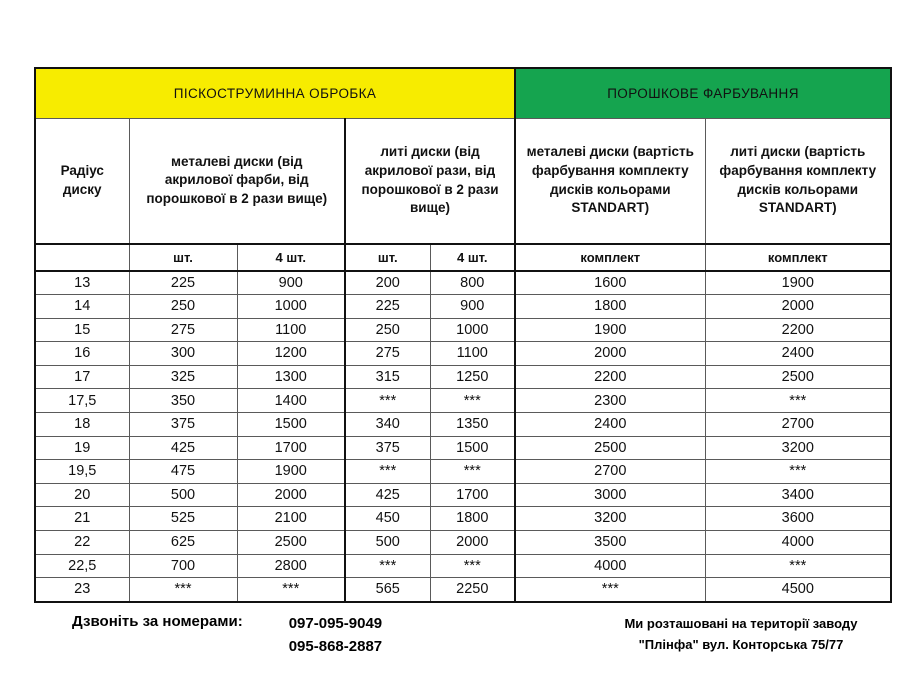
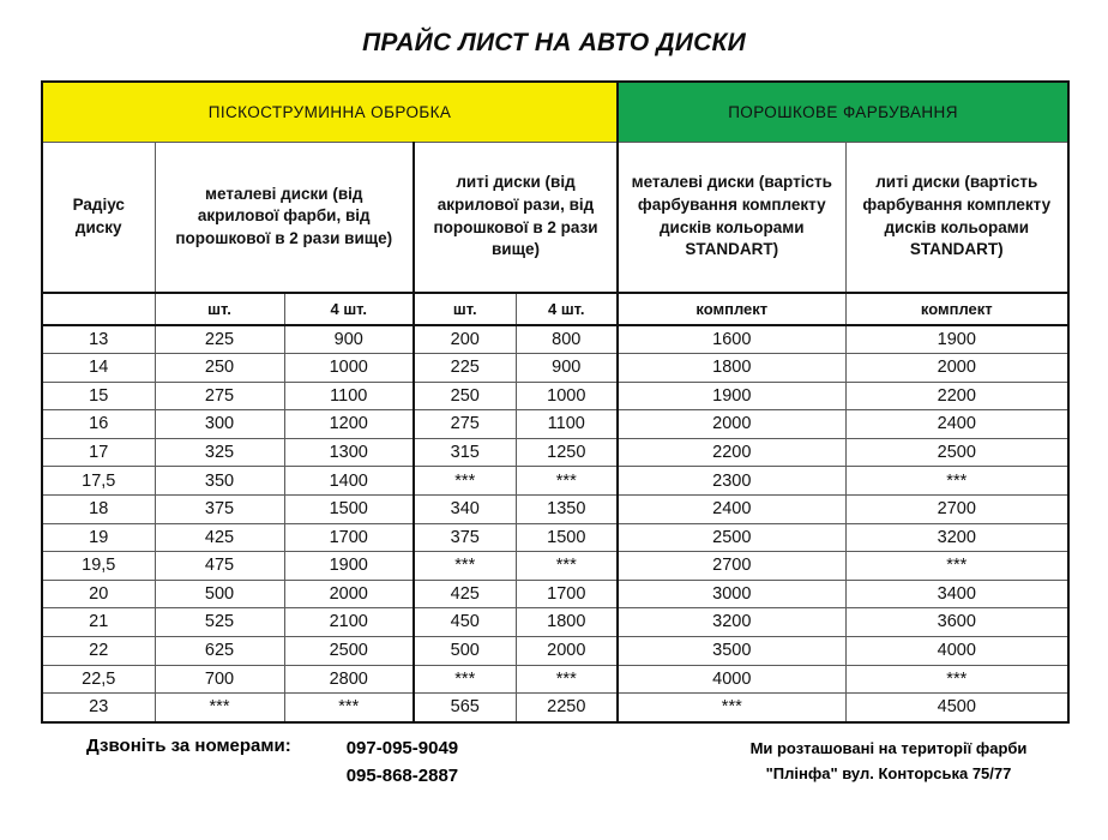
+ ПРАЙС ЛИСТ НА АВТО ДИСКИ
  ПІСКОСТРУМИННА ОБРОБКА	ПОРОШКОВЕ ФАРБУВАННЯ
  Радіус диску	металеві диски (від акрилової фарби, від порошкової в 2 рази вище)	литі диски (від акрилової рази, від порошкової в 2 рази вище)	металеві диски (вартість фарбування комплекту дисків кольорами STANDART)	литі диски (вартість фарбування комплекту дисків кольорами STANDART)
  	шт.	4 шт.	шт.	4 шт.	комплект	комплект
  13	225	900	200	800	1600	1900
  14	250	1000	225	900	1800	2000
  15	275	1100	250	1000	1900	2200
  16	300	1200	275	1100	2000	2400
  17	325	1300	315	1250	2200	2500
  17,5	350	1400	***	***	2300	***
  18	375	1500	340	1350	2400	2700
  19	425	1700	375	1500	2500	3200
  19,5	475	1900	***	***	2700	***
  20	500	2000	425	1700	3000	3400
  21	525	2100	450	1800	3200	3600
  22	625	2500	500	2000	3500	4000
  22,5	700	2800	***	***	4000	***
  23	***	***	565	2250	***	4500
  Дзвоніть за номерами:
  097-095-9049
  095-868-2887
- Ми розташовані на території заводу
+ Ми розташовані на території фарби
  "Плінфа" вул. Конторська 75/77
